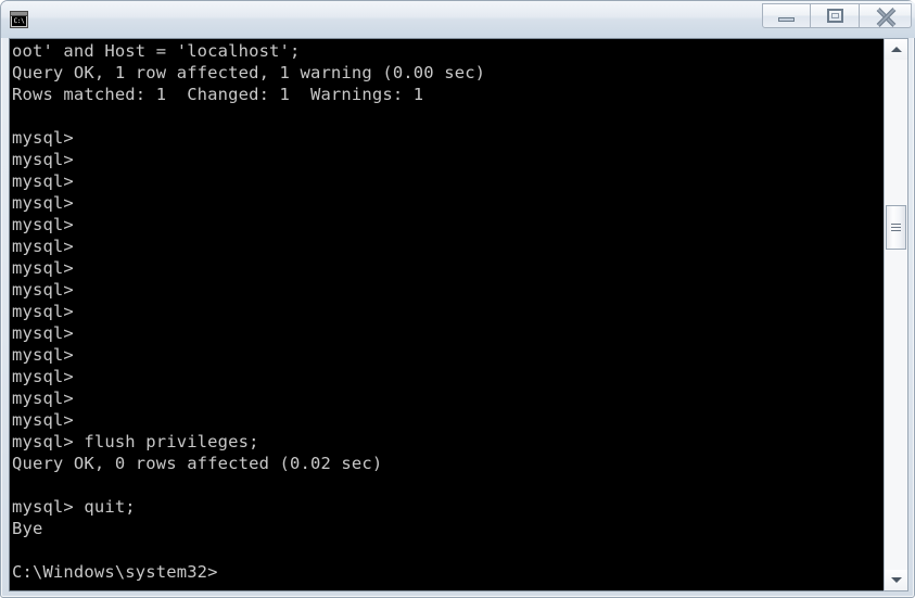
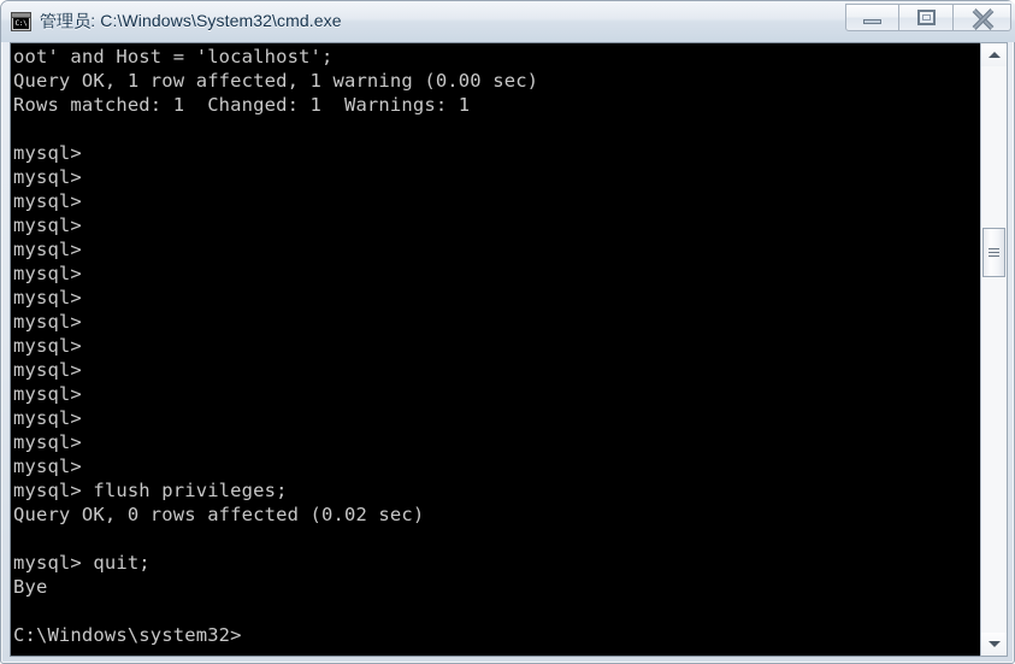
+ 管理员: C:\Windows\System32\cmd.exe
  oot' and Host = 'localhost';
  Query OK, 1 row affected, 1 warning (0.00 sec)
  Rows matched: 1 Changed: 1 Warnings: 1
  mysql>
  mysql>
  mysql>
  mysql>
  mysql>
  mysql>
  mysql>
  mysql>
  mysql>
  mysql>
  mysql>
  mysql>
  mysql>
  mysql>
  mysql> flush privileges;
  Query OK, 0 rows affected (0.02 sec)
  mysql> quit;
  Bye
  C:\Windows\system32>
